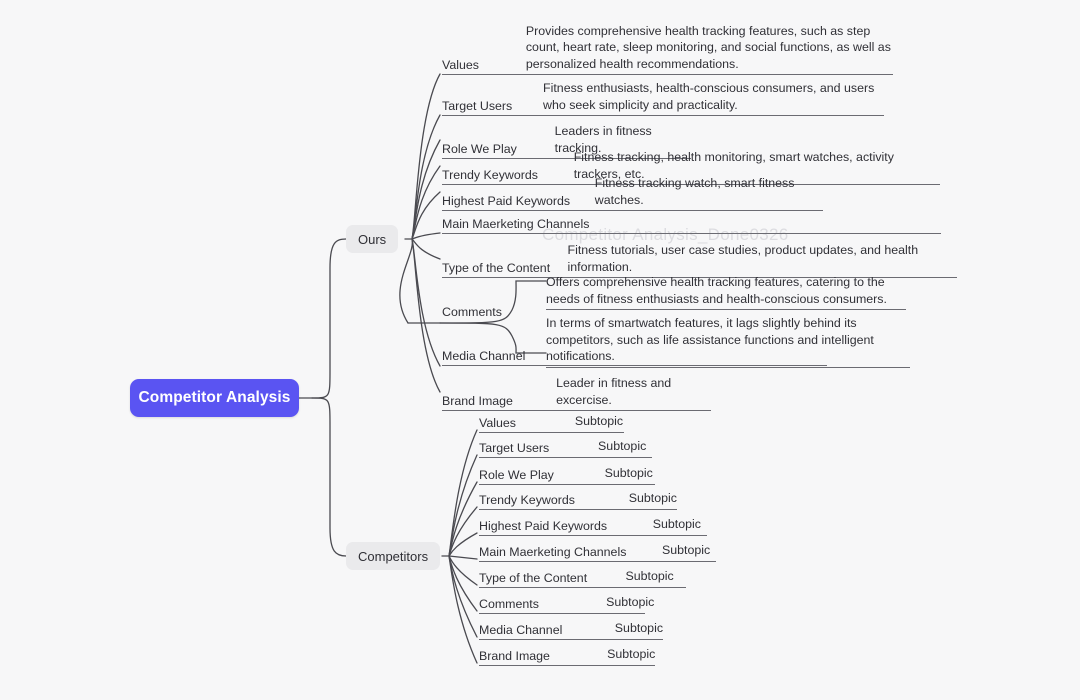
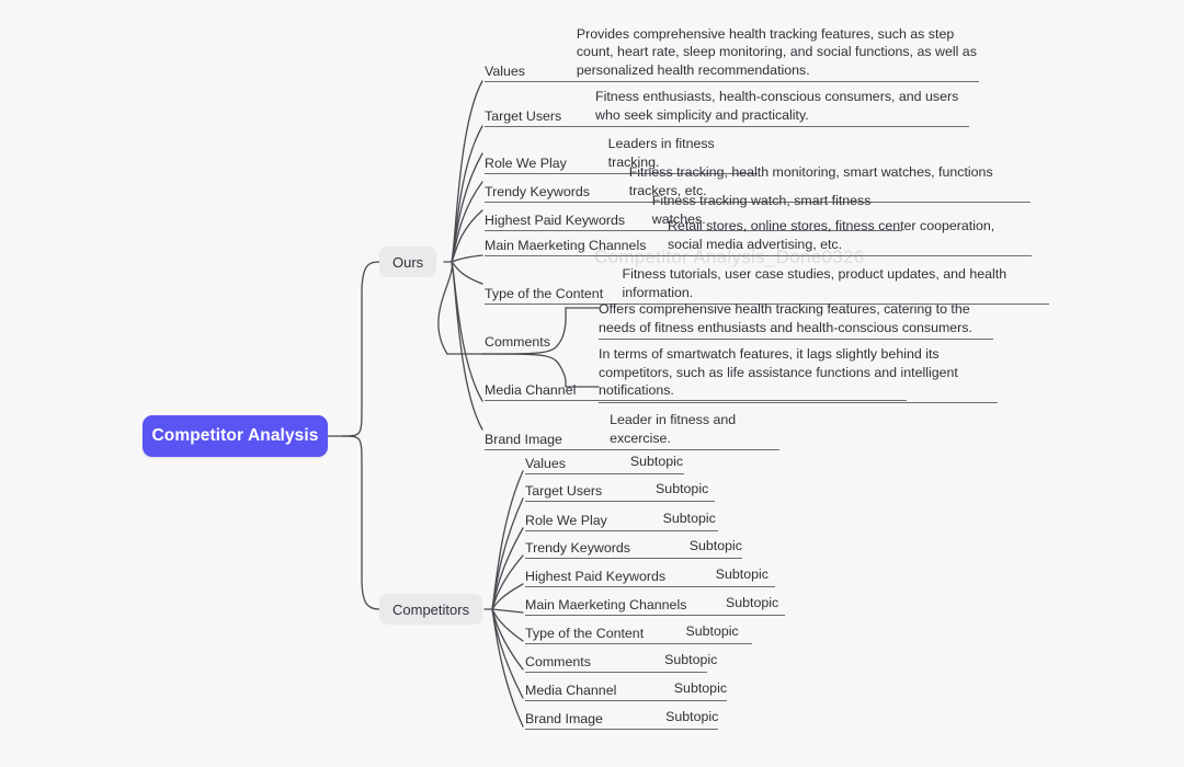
  Competitor Analysis_Done0326
  Competitor Analysis
  Ours
  Competitors
  Values
  Provides comprehensive health tracking features, such as step count, heart rate, sleep monitoring, and social functions, as well as personalized health recommendations.
  Target Users
  Fitness enthusiasts, health-conscious consumers, and users who seek simplicity and practicality.
  Role We Play
  Leaders in fitness tracking.
  Trendy Keywords
- Fitness tracking, health monitoring, smart watches, activity trackers, etc.
+ Fitness tracking, health monitoring, smart watches, functions trackers, etc.
  Highest Paid Keywords
  Fitness tracking watch, smart fitness watches.
  Main Maerketing Channels
+ Retail stores, online stores, fitness center cooperation, social media advertising, etc.
  Type of the Content
  Fitness tutorials, user case studies, product updates, and health information.
  Media Channel
  Brand Image
  Leader in fitness and excercise.
  Comments
  Offers comprehensive health tracking features, catering to the needs of fitness enthusiasts and health-conscious consumers.
  In terms of smartwatch features, it lags slightly behind its competitors, such as life assistance functions and intelligent notifications.
  Values
  Subtopic
  Target Users
  Subtopic
  Role We Play
  Subtopic
  Trendy Keywords
  Subtopic
  Highest Paid Keywords
  Subtopic
  Main Maerketing Channels
  Subtopic
  Type of the Content
  Subtopic
  Comments
  Subtopic
  Media Channel
  Subtopic
  Brand Image
  Subtopic
